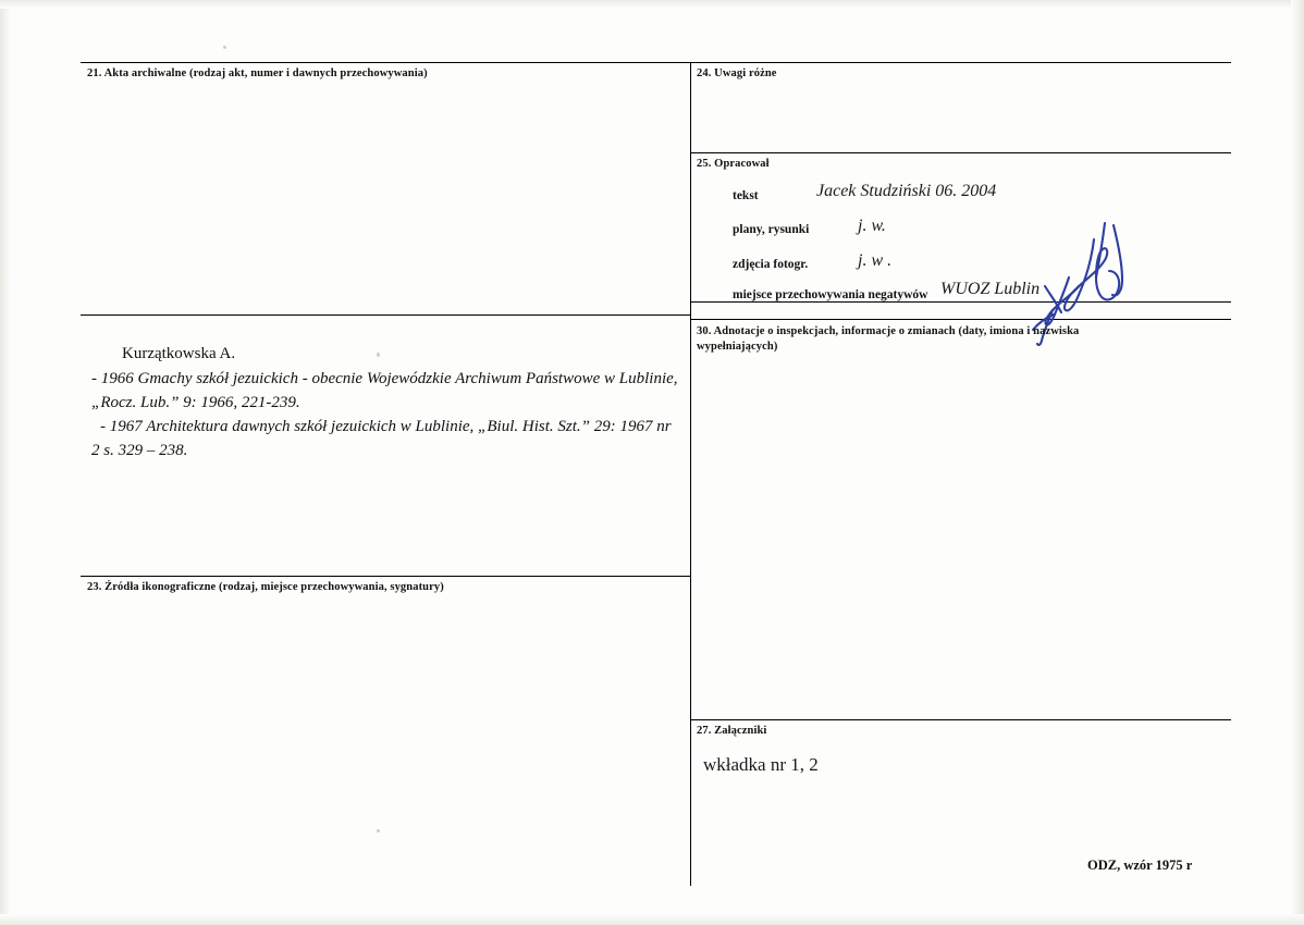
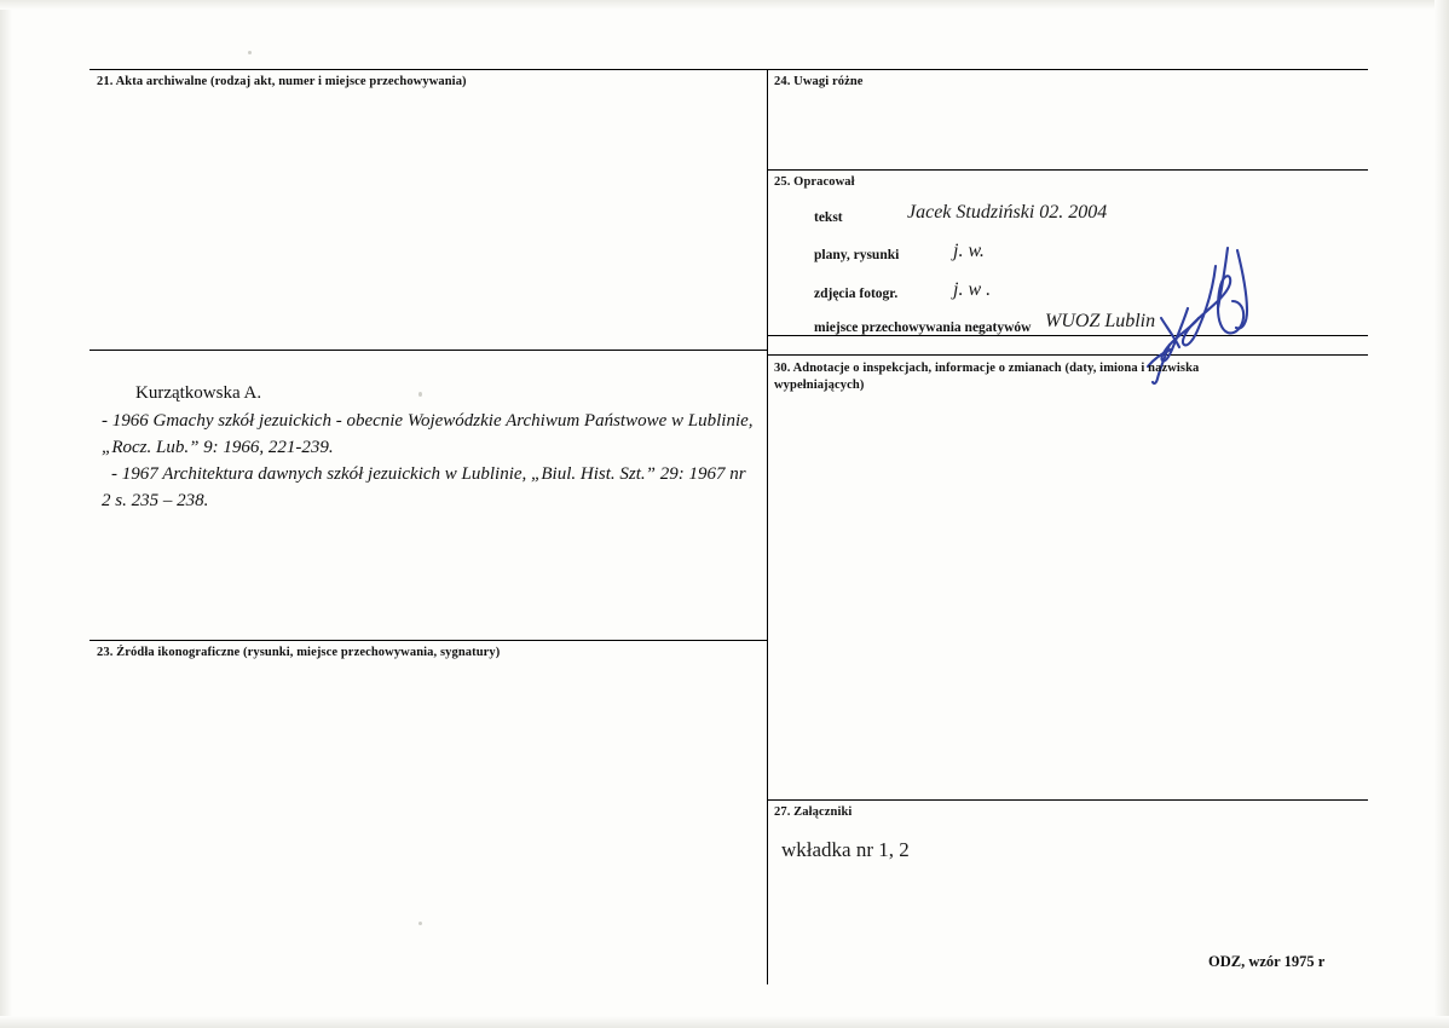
- 21. Akta archiwalne (rodzaj akt, numer i dawnych przechowywania)
+ 21. Akta archiwalne (rodzaj akt, numer i miejsce przechowywania)
  Kurzątkowska A.
  - 1966 Gmachy szkół jezuickich - obecnie Wojewódzkie Archiwum Państwowe w Lublinie, „Rocz. Lub.” 9: 1966, 221-239.
- - 1967 Architektura dawnych szkół jezuickich w Lublinie, „Biul. Hist. Szt.” 29: 1967 nr 2 s. 329 – 238.
+ - 1967 Architektura dawnych szkół jezuickich w Lublinie, „Biul. Hist. Szt.” 29: 1967 nr 2 s. 235 – 238.
- 23. Źródła ikonograficzne (rodzaj, miejsce przechowywania, sygnatury)
+ 23. Źródła ikonograficzne (rysunki, miejsce przechowywania, sygnatury)
  24. Uwagi różne
  25. Opracował
  tekst
- Jacek Studziński 06. 2004
+ Jacek Studziński 02. 2004
  plany, rysunki
  j. w.
  zdjęcia fotogr.
  j. w .
  miejsce przechowywania negatywów
  WUOZ Lublin
  30. Adnotacje o inspekcjach, informacje o zmianach (daty, imiona i nazwiska wypełniających)
  27. Załączniki
  wkładka nr 1, 2
  ODZ, wzór 1975 r
